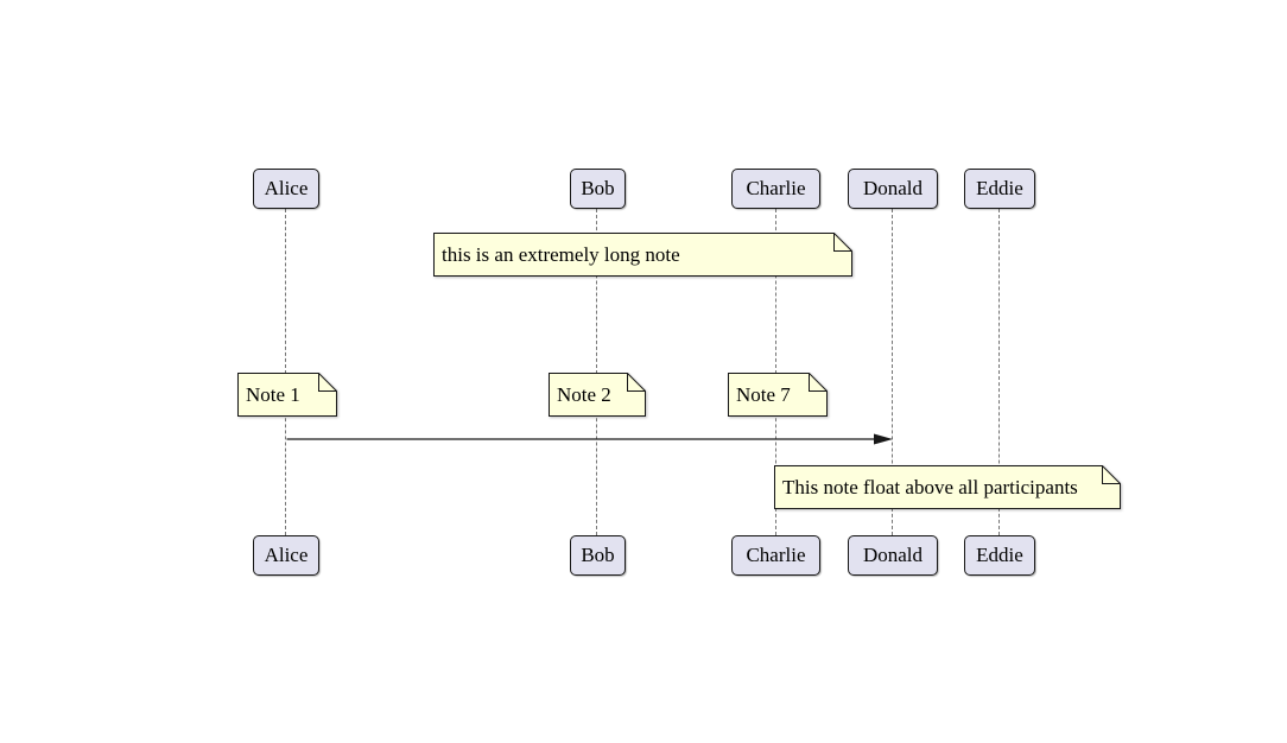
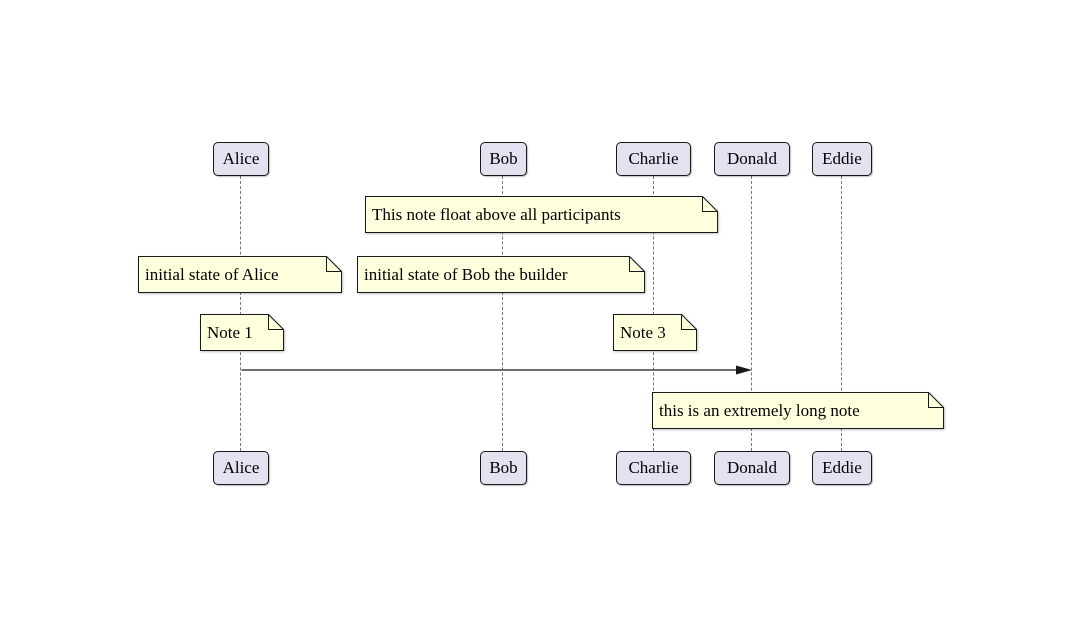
  Alice
  Bob
  Charlie
  Donald
  Eddie
  Alice
  Bob
  Charlie
  Donald
  Eddie
- this is an extremely long note
+ This note float above all participants
+ initial state of Alice
+ initial state of Bob the builder
  Note 1
- Note 2
- Note 7
+ Note 3
- This note float above all participants
+ this is an extremely long note
